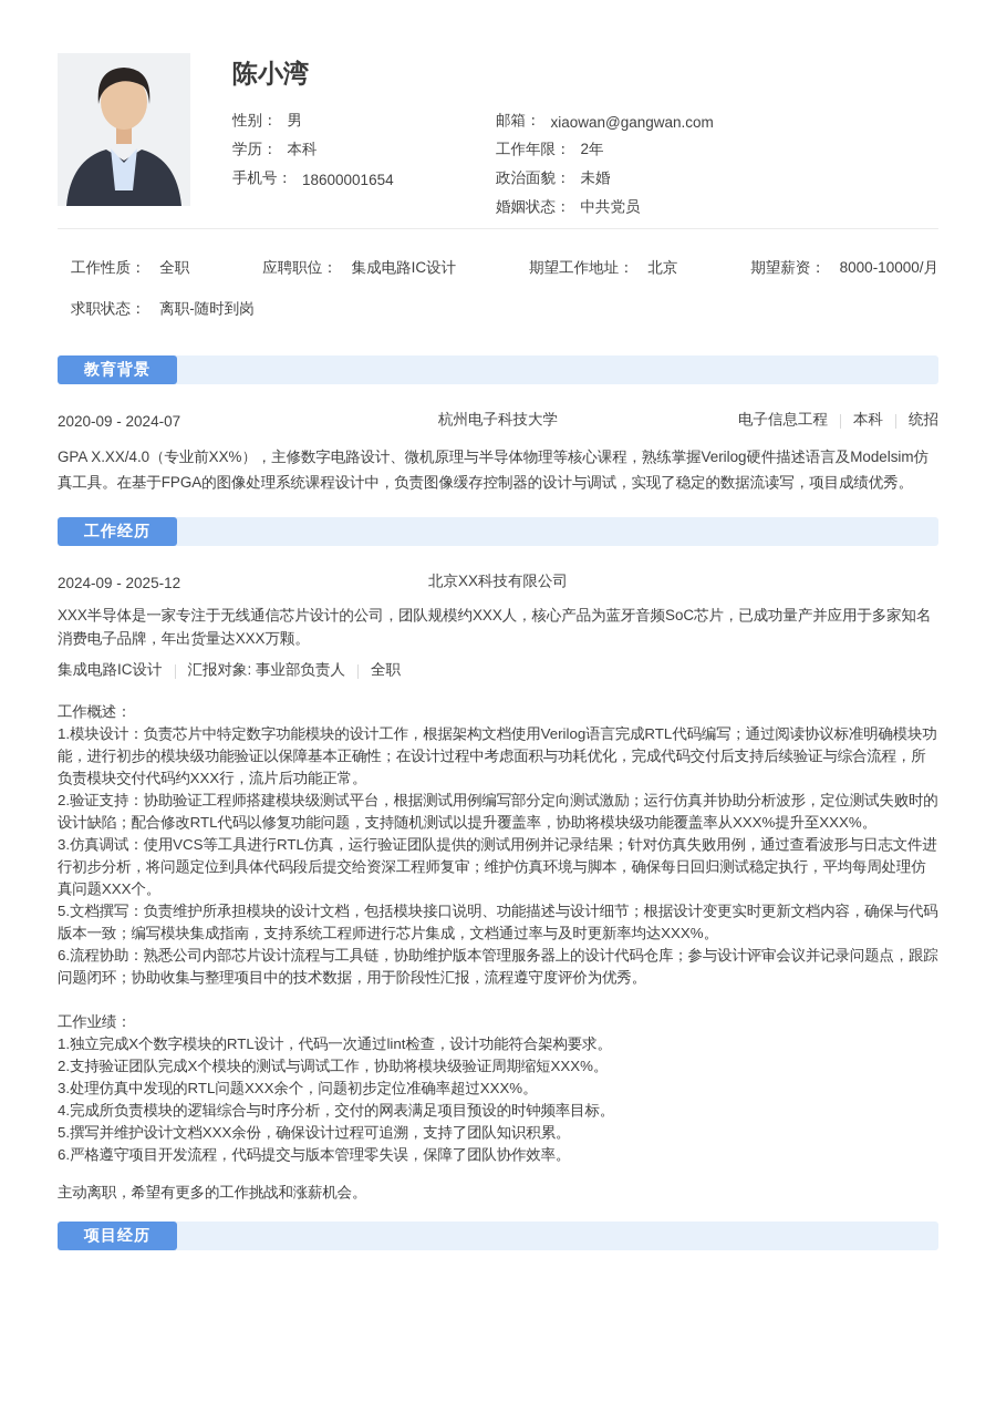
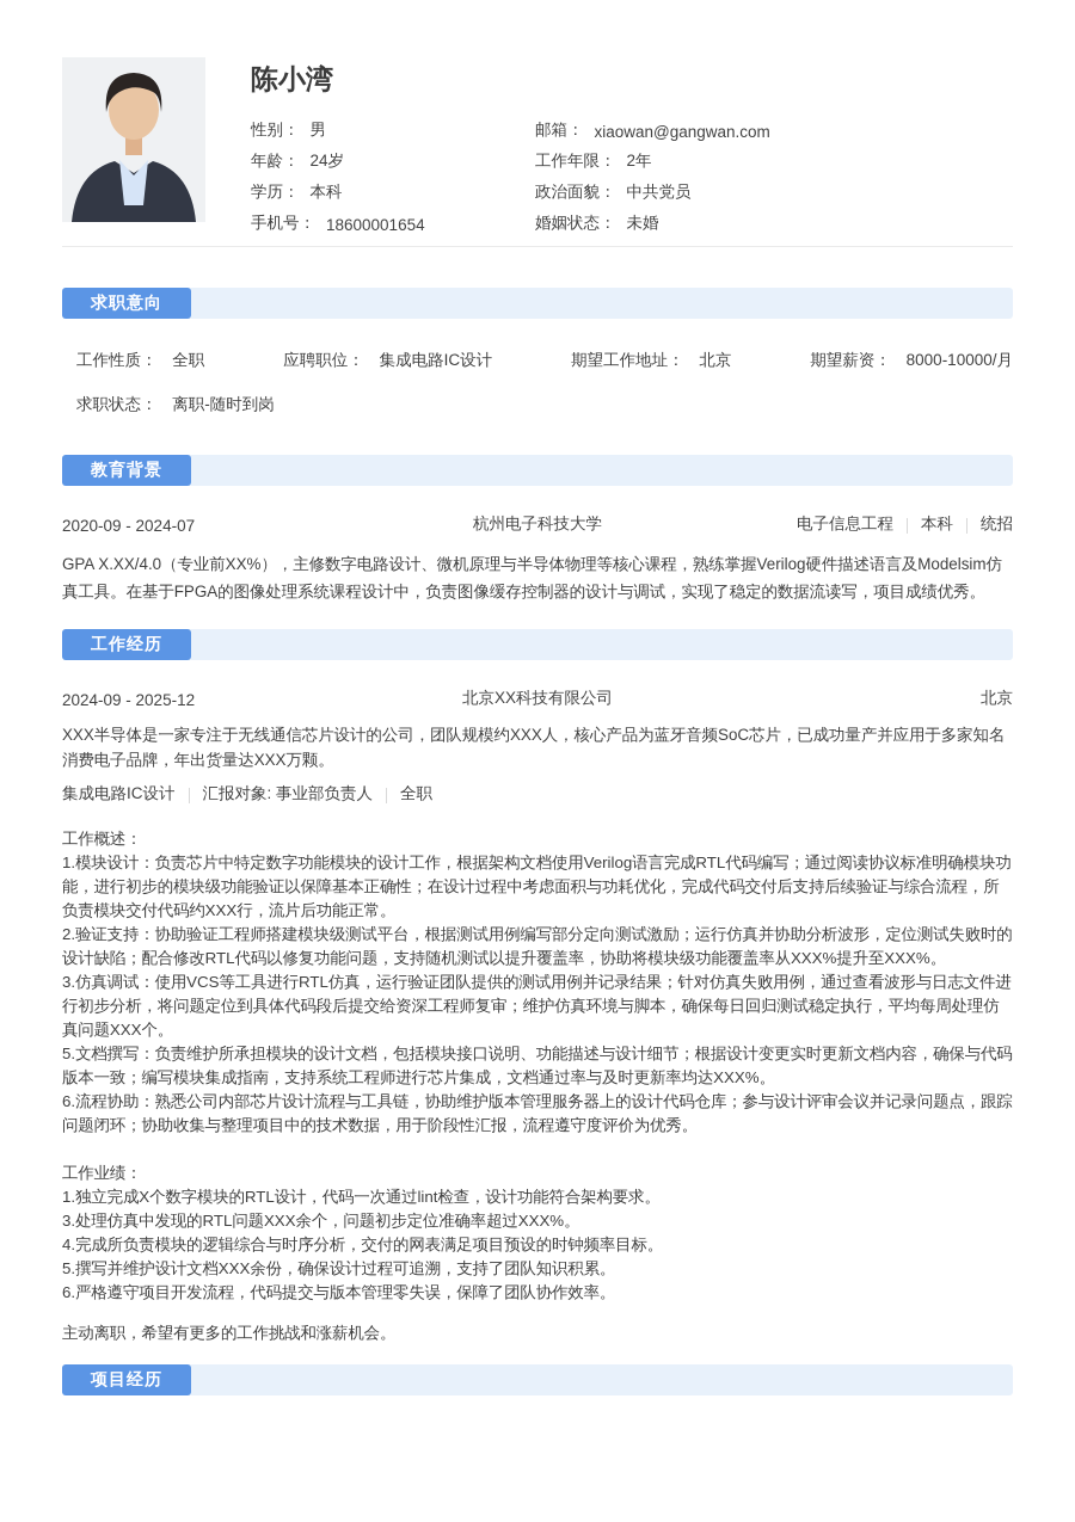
  陈小湾
  性别：
  男
+ 年龄：
+ 24岁
  学历：
  本科
  手机号：
  18600001654
  邮箱：
  xiaowan@gangwan.com
  工作年限：
  2年
  政治面貌：
- 未婚
+ 中共党员
  婚姻状态：
- 中共党员
+ 未婚
+ 求职意向
  工作性质： 全职
  应聘职位： 集成电路IC设计
  期望工作地址： 北京
  期望薪资： 8000-10000/月
  求职状态： 离职-随时到岗
  教育背景
  2020-09 - 2024-07
  杭州电子科技大学
  电子信息工程
  本科
  统招
  GPA X.XX/4.0（专业前XX%），主修数字电路设计、微机原理与半导体物理等核心课程，熟练掌握Verilog硬件描述语言及Modelsim仿真工具。在基于FPGA的图像处理系统课程设计中，负责图像缓存控制器的设计与调试，实现了稳定的数据流读写，项目成绩优秀。
  工作经历
  2024-09 - 2025-12
  北京XX科技有限公司
+ 北京
  XXX半导体是一家专注于无线通信芯片设计的公司，团队规模约XXX人，核心产品为蓝牙音频SoC芯片，已成功量产并应用于多家知名消费电子品牌，年出货量达XXX万颗。
  集成电路IC设计
  汇报对象: 事业部负责人
  全职
  工作概述：
  1.模块设计：负责芯片中特定数字功能模块的设计工作，根据架构文档使用Verilog语言完成RTL代码编写；通过阅读协议标准明确模块功能，进行初步的模块级功能验证以保障基本正确性；在设计过程中考虑面积与功耗优化，完成代码交付后支持后续验证与综合流程，所负责模块交付代码约XXX行，流片后功能正常。
  2.验证支持：协助验证工程师搭建模块级测试平台，根据测试用例编写部分定向测试激励；运行仿真并协助分析波形，定位测试失败时的设计缺陷；配合修改RTL代码以修复功能问题，支持随机测试以提升覆盖率，协助将模块级功能覆盖率从XXX%提升至XXX%。
  3.仿真调试：使用VCS等工具进行RTL仿真，运行验证团队提供的测试用例并记录结果；针对仿真失败用例，通过查看波形与日志文件进行初步分析，将问题定位到具体代码段后提交给资深工程师复审；维护仿真环境与脚本，确保每日回归测试稳定执行，平均每周处理仿真问题XXX个。
  5.文档撰写：负责维护所承担模块的设计文档，包括模块接口说明、功能描述与设计细节；根据设计变更实时更新文档内容，确保与代码版本一致；编写模块集成指南，支持系统工程师进行芯片集成，文档通过率与及时更新率均达XXX%。
  6.流程协助：熟悉公司内部芯片设计流程与工具链，协助维护版本管理服务器上的设计代码仓库；参与设计评审会议并记录问题点，跟踪问题闭环；协助收集与整理项目中的技术数据，用于阶段性汇报，流程遵守度评价为优秀。
  工作业绩：
  1.独立完成X个数字模块的RTL设计，代码一次通过lint检查，设计功能符合架构要求。
- 2.支持验证团队完成X个模块的测试与调试工作，协助将模块级验证周期缩短XXX%。
  3.处理仿真中发现的RTL问题XXX余个，问题初步定位准确率超过XXX%。
  4.完成所负责模块的逻辑综合与时序分析，交付的网表满足项目预设的时钟频率目标。
  5.撰写并维护设计文档XXX余份，确保设计过程可追溯，支持了团队知识积累。
  6.严格遵守项目开发流程，代码提交与版本管理零失误，保障了团队协作效率。
  主动离职，希望有更多的工作挑战和涨薪机会。
  项目经历
